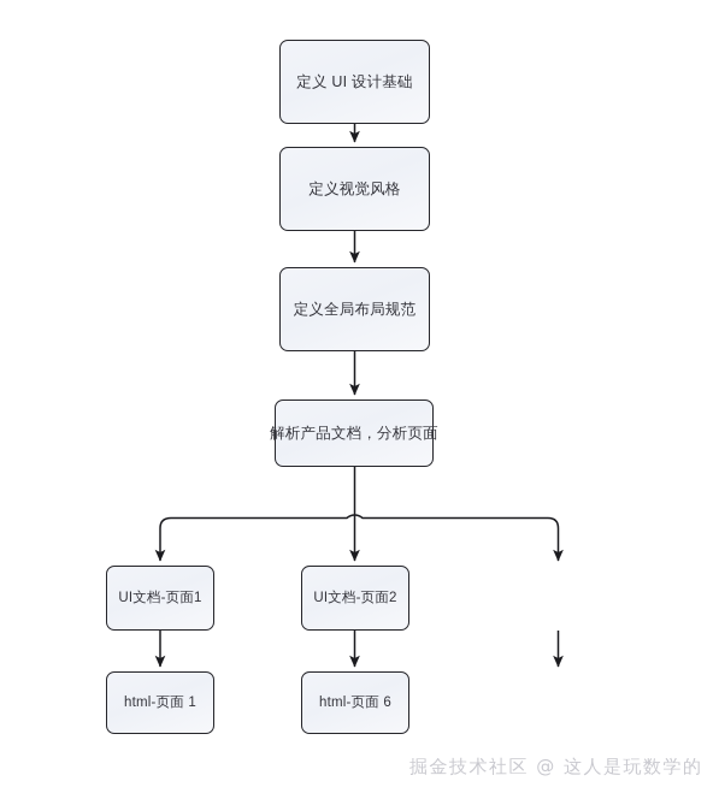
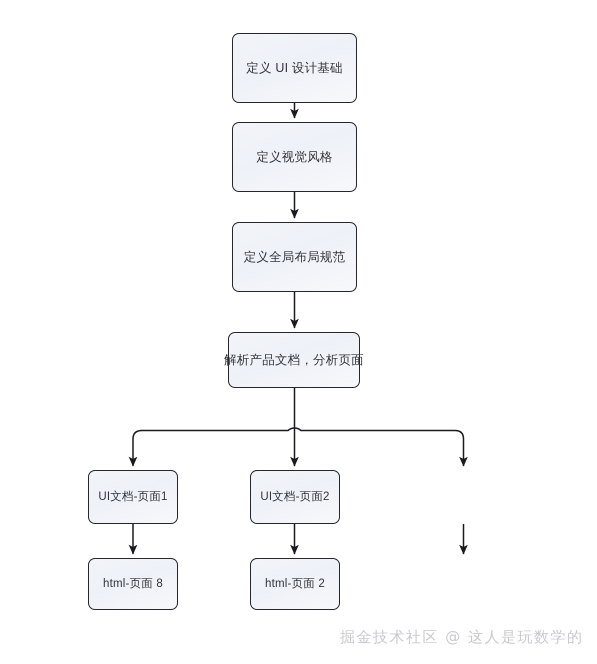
  定义 UI 设计基础
  定义视觉风格
  定义全局布局规范
  解析产品文档，分析页面
  UI文档-页面1
  UI文档-页面2
- html-页面 1
+ html-页面 8
- html-页面 6
+ html-页面 2
  掘金技术社区 @ 这人是玩数学的
